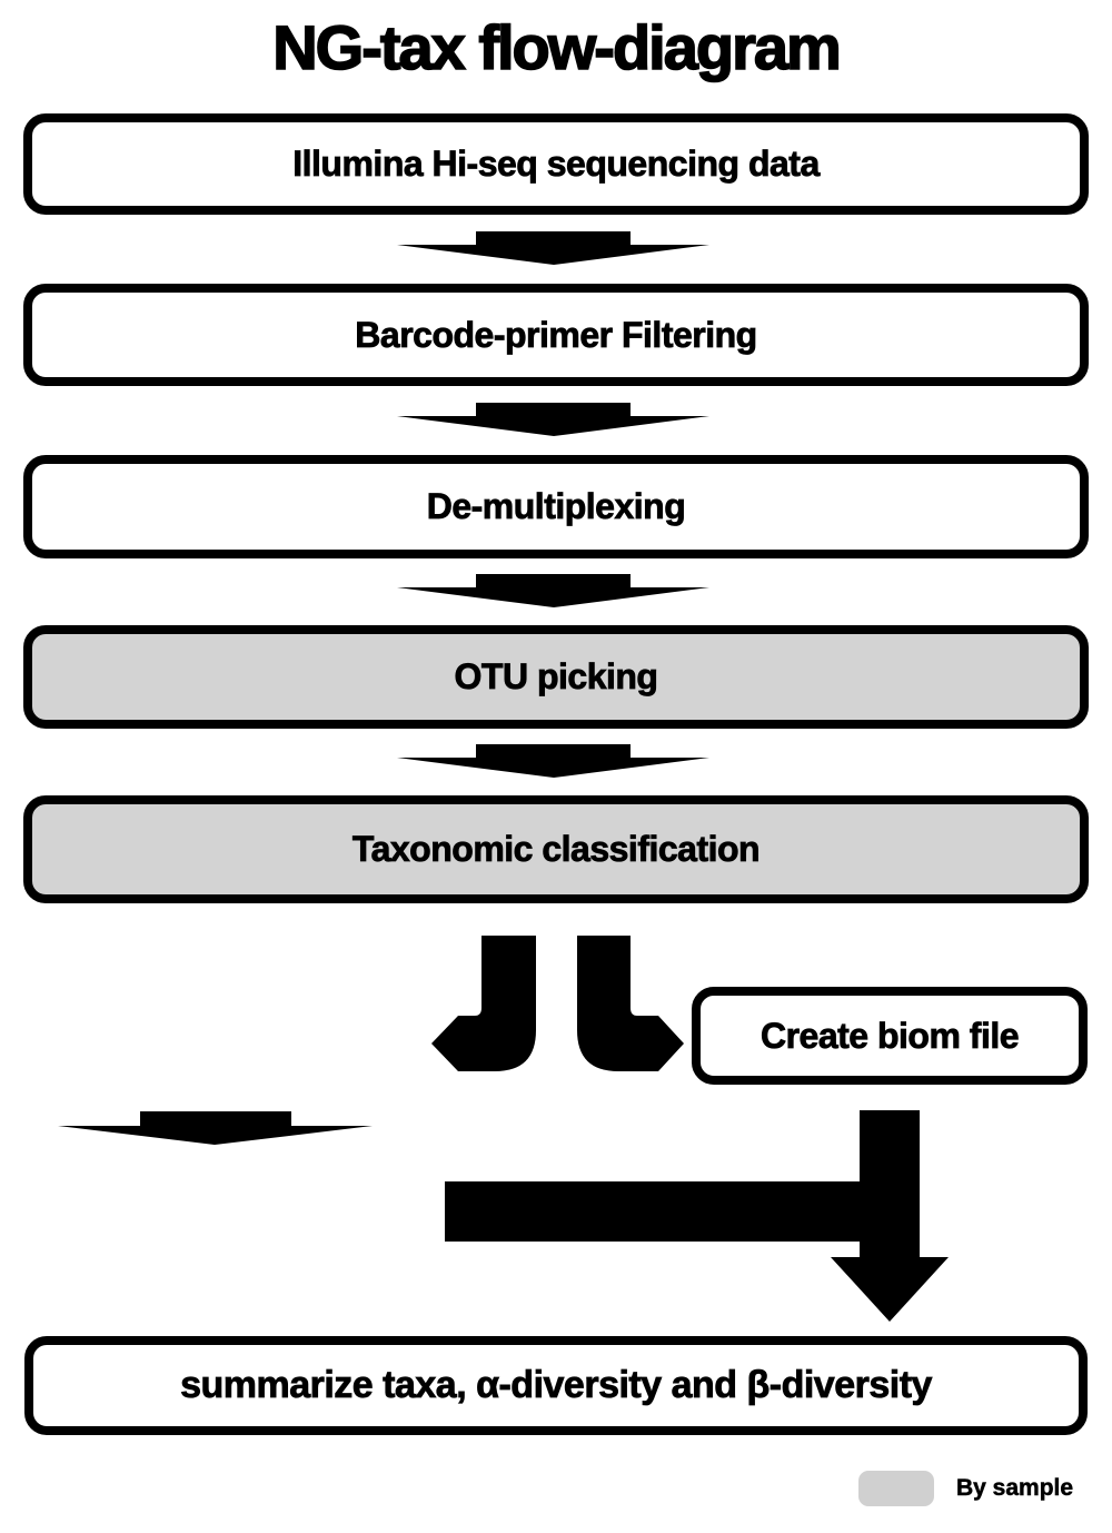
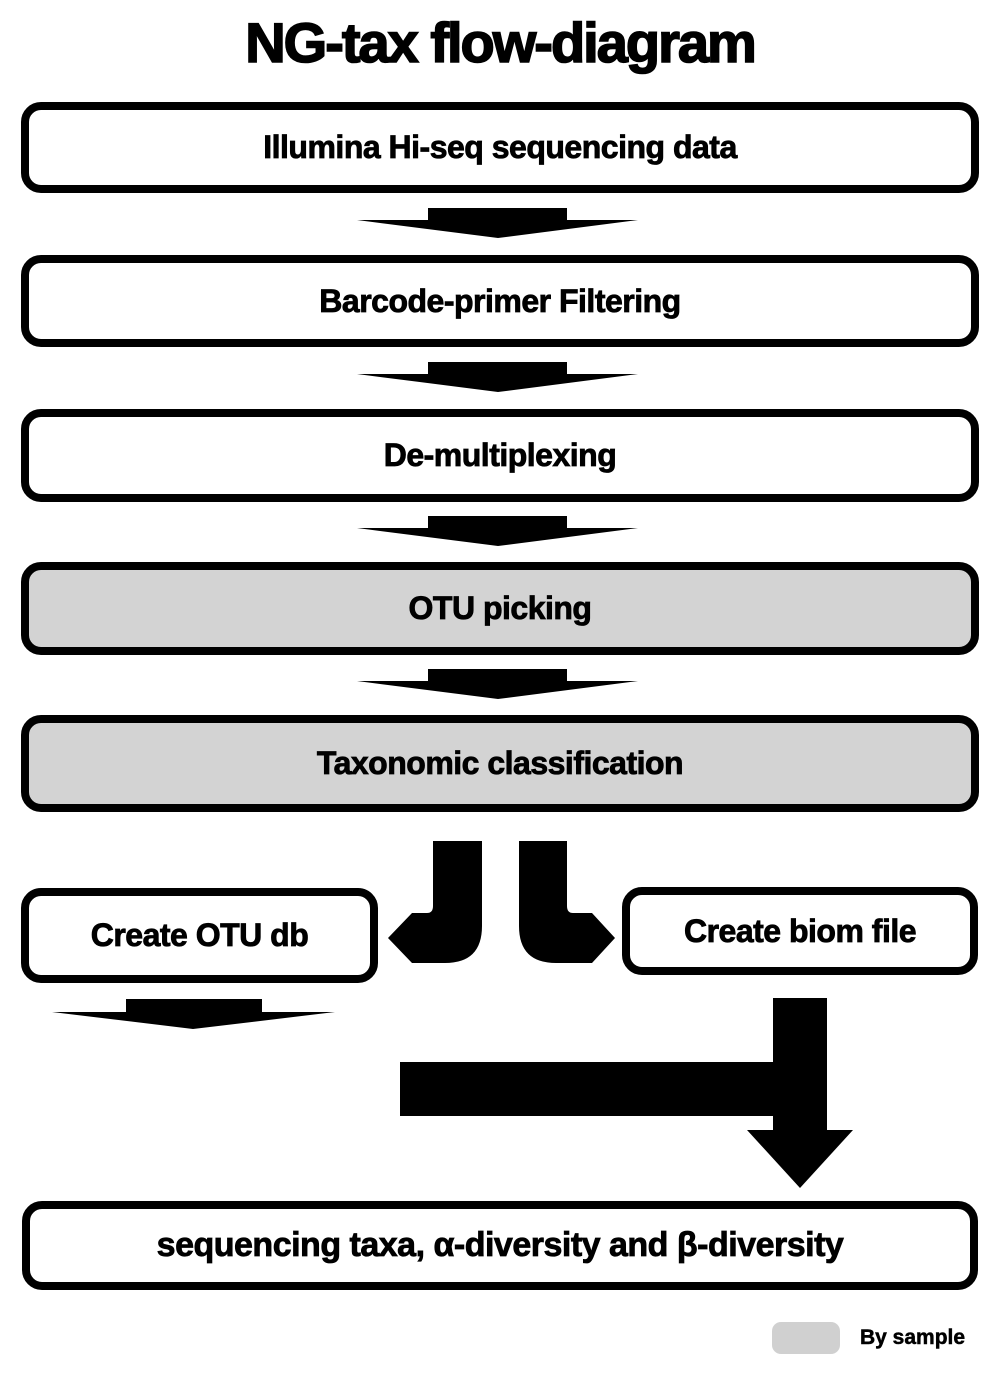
  NG-tax flow-diagram
  Illumina Hi-seq sequencing data
  Barcode-primer Filtering
  De-multiplexing
  OTU picking
  Taxonomic classification
+ Create OTU db
  Create biom file
- summarize taxa, α-diversity and β-diversity
+ sequencing taxa, α-diversity and β-diversity
  By sample
